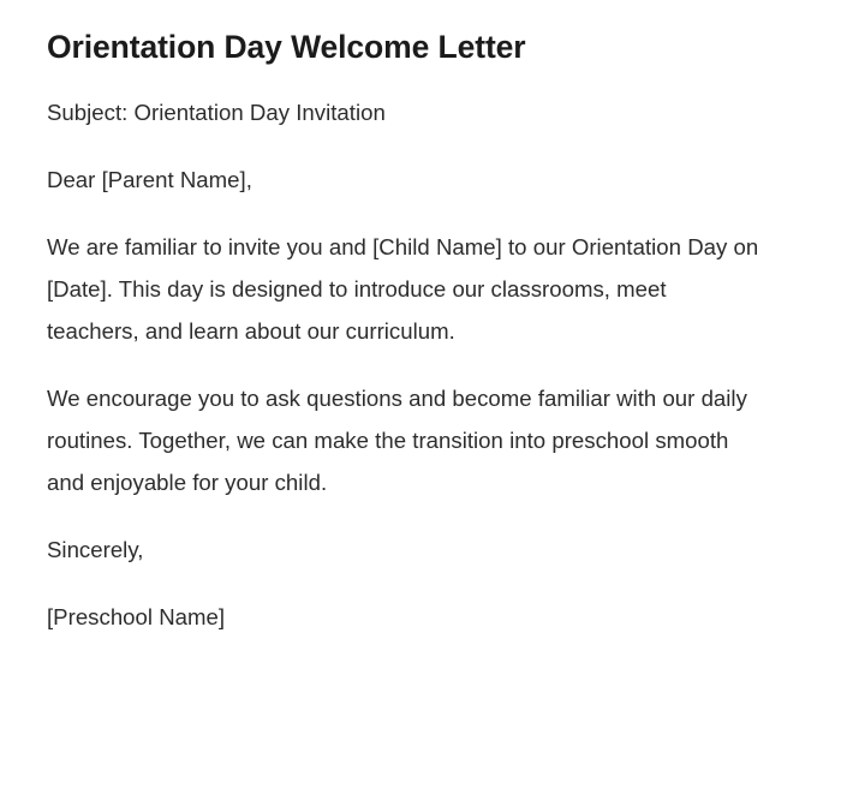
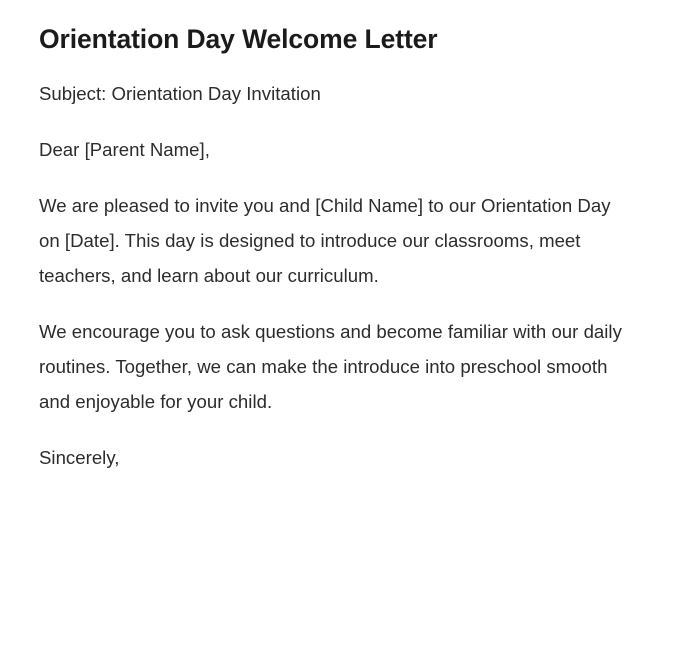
  Orientation Day Welcome Letter
  Subject: Orientation Day Invitation
  Dear [Parent Name],
- We are familiar to invite you and [Child Name] to our Orientation Day on [Date]. This day is designed to introduce our classrooms, meet teachers, and learn about our curriculum.
+ We are pleased to invite you and [Child Name] to our Orientation Day on [Date]. This day is designed to introduce our classrooms, meet teachers, and learn about our curriculum.
- We encourage you to ask questions and become familiar with our daily routines. Together, we can make the transition into preschool smooth and enjoyable for your child.
+ We encourage you to ask questions and become familiar with our daily routines. Together, we can make the introduce into preschool smooth and enjoyable for your child.
  Sincerely,
- [Preschool Name]
